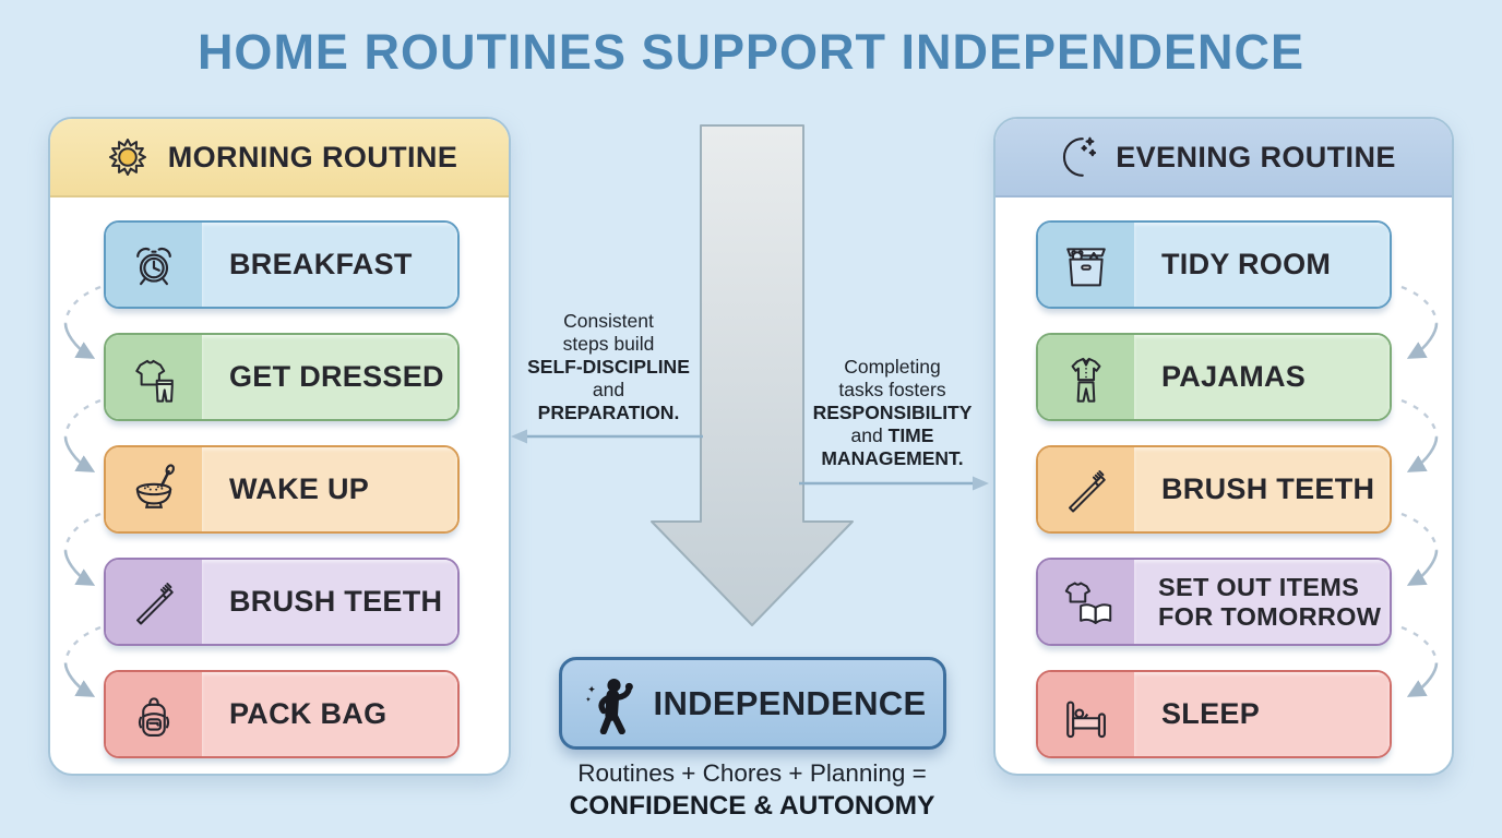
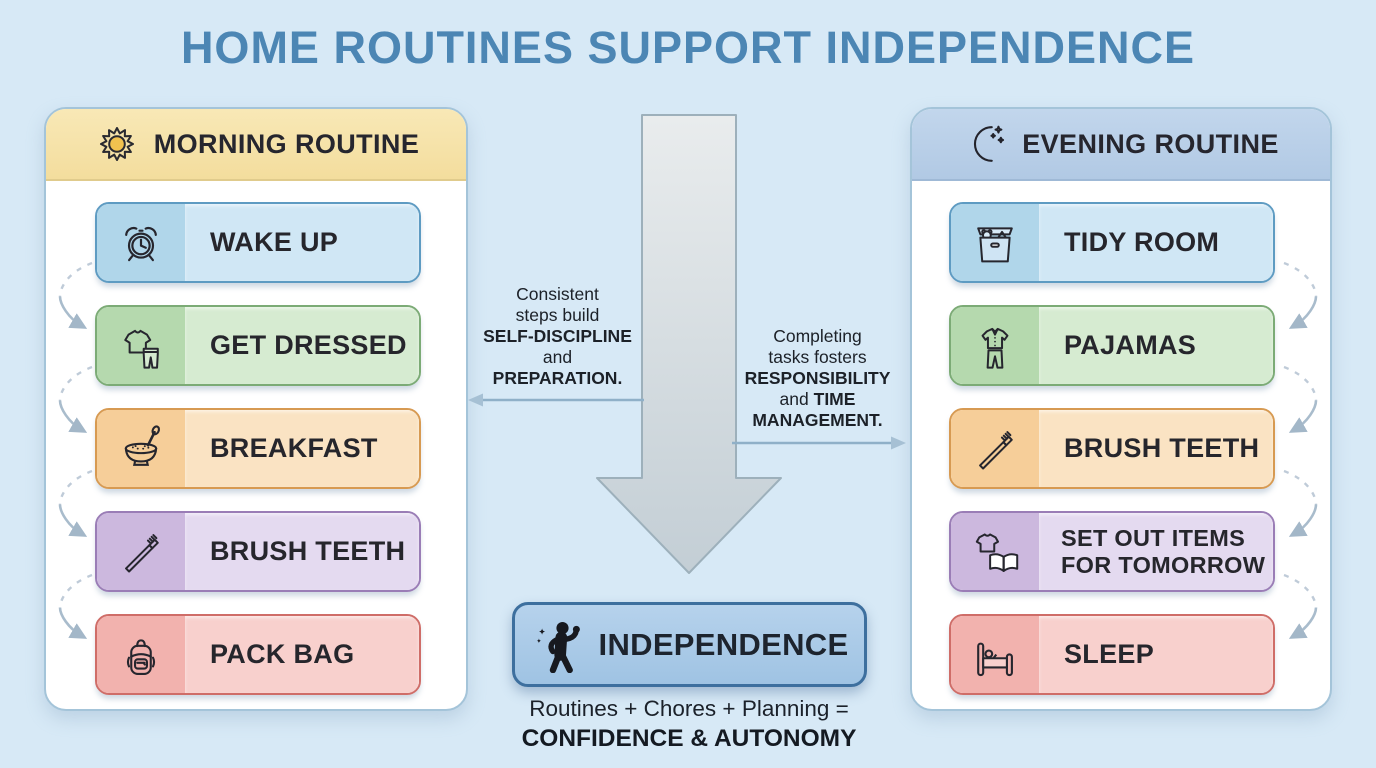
  HOME ROUTINES SUPPORT INDEPENDENCE
  MORNING ROUTINE
- BREAKFAST
+ WAKE UP
  GET DRESSED
- WAKE UP
+ BREAKFAST
  BRUSH TEETH
  PACK BAG
  EVENING ROUTINE
  TIDY ROOM
  PAJAMAS
  BRUSH TEETH
  SET OUT ITEMS FOR TOMORROW
  SLEEP
  Consistent steps build
  SELF-DISCIPLINE
  and
  PREPARATION.
  Completing tasks fosters
  RESPONSIBILITY
  and TIME MANAGEMENT.
  INDEPENDENCE
  Routines + Chores + Planning =
  CONFIDENCE & AUTONOMY
